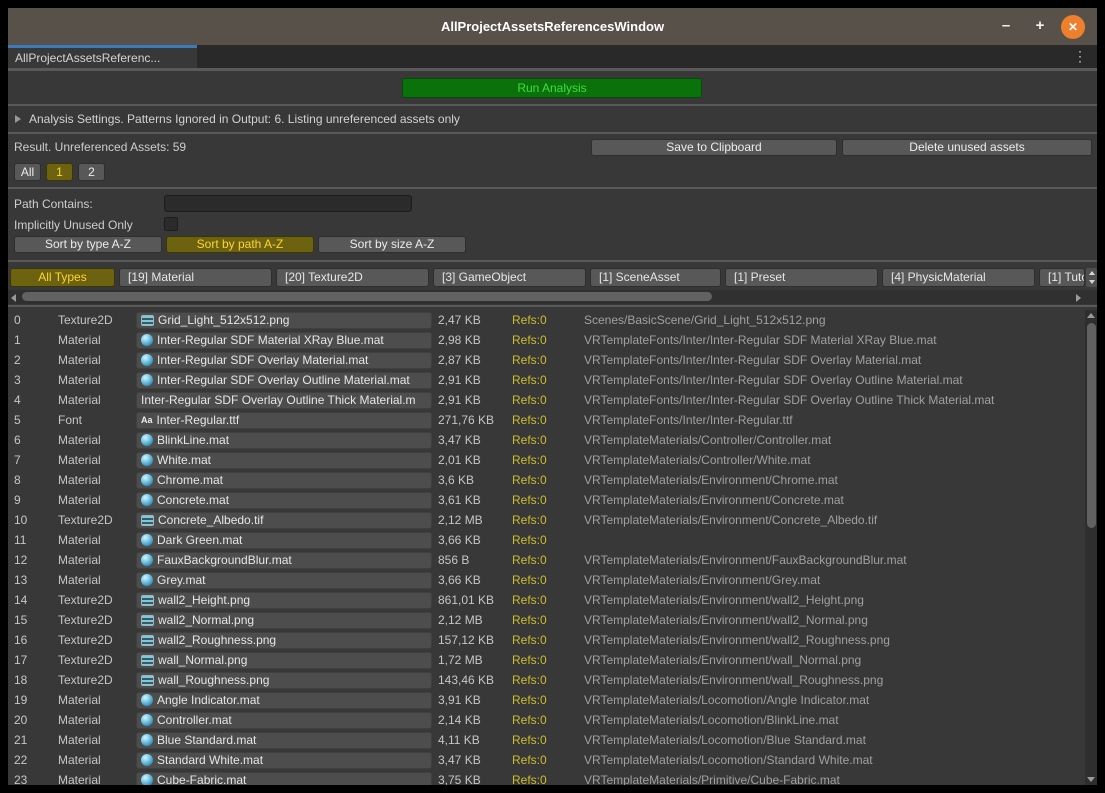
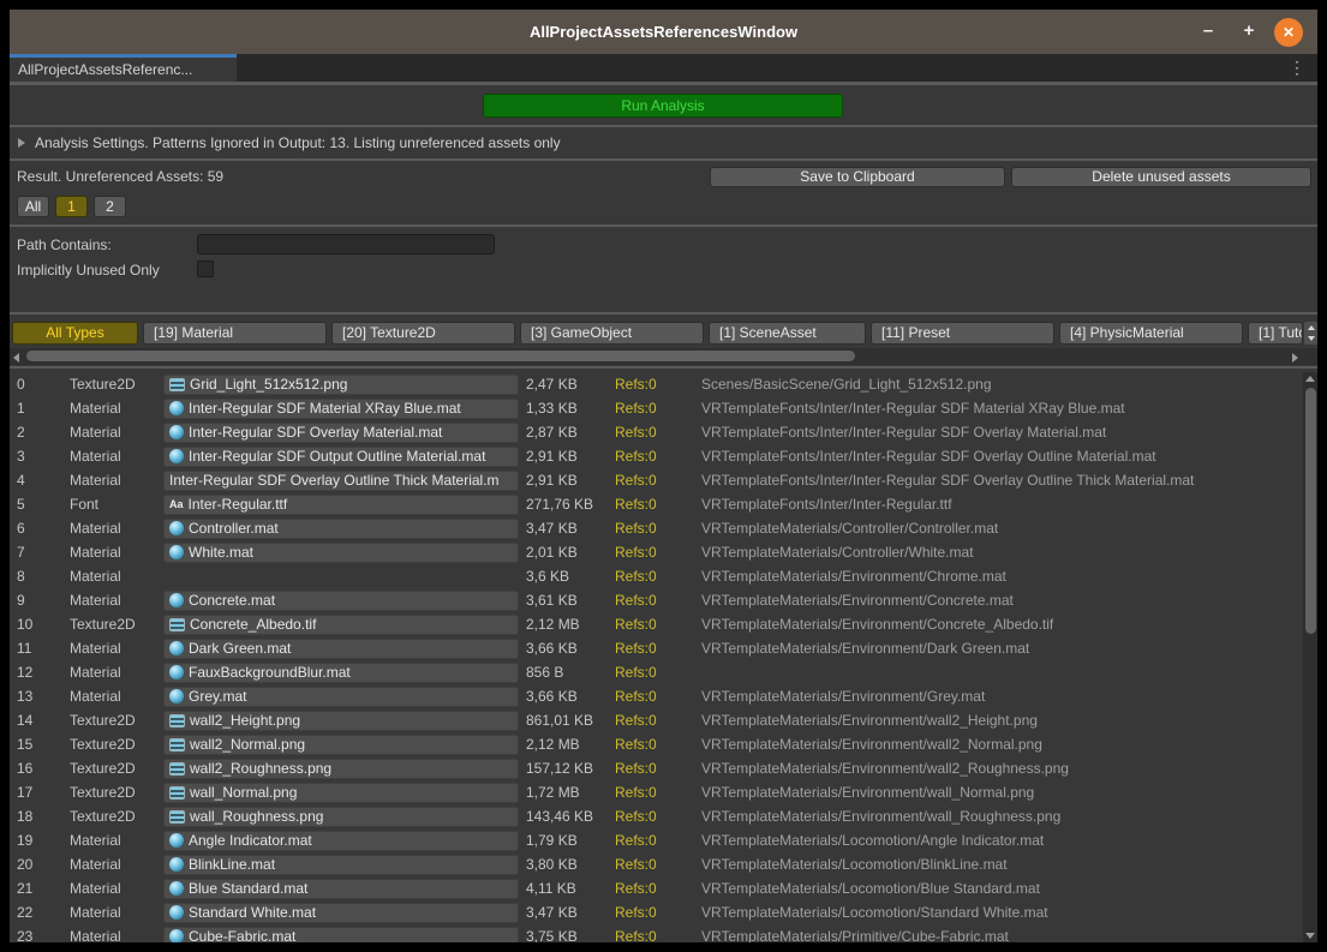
  AllProjectAssetsReferencesWindow
  –
  +
  ✕
  AllProjectAssetsReferenc...
  ⋮
  Run Analysis
- Analysis Settings. Patterns Ignored in Output: 6. Listing unreferenced assets only
+ Analysis Settings. Patterns Ignored in Output: 13. Listing unreferenced assets only
  Result. Unreferenced Assets: 59
  Save to Clipboard
  Delete unused assets
  All
  1
  2
  Path Contains:
  Implicitly Unused Only
- Sort by type A-Z
- Sort by path A-Z
- Sort by size A-Z
  All Types
  [19] Material
  [20] Texture2D
  [3] GameObject
  [1] SceneAsset
- [1] Preset
+ [11] Preset
  [4] PhysicMaterial
  [1] Tuto
  0
  Texture2D
  Grid_Light_512x512.png
  2,47 KB
  Refs:0
  Scenes/BasicScene/Grid_Light_512x512.png
  1
  Material
  Inter-Regular SDF Material XRay Blue.mat
- 2,98 KB
+ 1,33 KB
  Refs:0
  VRTemplateFonts/Inter/Inter-Regular SDF Material XRay Blue.mat
  2
  Material
  Inter-Regular SDF Overlay Material.mat
  2,87 KB
  Refs:0
  VRTemplateFonts/Inter/Inter-Regular SDF Overlay Material.mat
  3
  Material
- Inter-Regular SDF Overlay Outline Material.mat
+ Inter-Regular SDF Output Outline Material.mat
  2,91 KB
  Refs:0
  VRTemplateFonts/Inter/Inter-Regular SDF Overlay Outline Material.mat
  4
  Material
  Inter-Regular SDF Overlay Outline Thick Material.m
  2,91 KB
  Refs:0
  VRTemplateFonts/Inter/Inter-Regular SDF Overlay Outline Thick Material.mat
  5
  Font
  Aa
  Inter-Regular.ttf
  271,76 KB
  Refs:0
  VRTemplateFonts/Inter/Inter-Regular.ttf
  6
  Material
- BlinkLine.mat
+ Controller.mat
  3,47 KB
  Refs:0
  VRTemplateMaterials/Controller/Controller.mat
  7
  Material
  White.mat
  2,01 KB
  Refs:0
  VRTemplateMaterials/Controller/White.mat
  8
  Material
- Chrome.mat
  3,6 KB
  Refs:0
  VRTemplateMaterials/Environment/Chrome.mat
  9
  Material
  Concrete.mat
  3,61 KB
  Refs:0
  VRTemplateMaterials/Environment/Concrete.mat
  10
  Texture2D
  Concrete_Albedo.tif
  2,12 MB
  Refs:0
  VRTemplateMaterials/Environment/Concrete_Albedo.tif
  11
  Material
  Dark Green.mat
  3,66 KB
  Refs:0
+ VRTemplateMaterials/Environment/Dark Green.mat
  12
  Material
  FauxBackgroundBlur.mat
  856 B
  Refs:0
- VRTemplateMaterials/Environment/FauxBackgroundBlur.mat
  13
  Material
  Grey.mat
  3,66 KB
  Refs:0
  VRTemplateMaterials/Environment/Grey.mat
  14
  Texture2D
  wall2_Height.png
  861,01 KB
  Refs:0
  VRTemplateMaterials/Environment/wall2_Height.png
  15
  Texture2D
  wall2_Normal.png
  2,12 MB
  Refs:0
  VRTemplateMaterials/Environment/wall2_Normal.png
  16
  Texture2D
  wall2_Roughness.png
  157,12 KB
  Refs:0
  VRTemplateMaterials/Environment/wall2_Roughness.png
  17
  Texture2D
  wall_Normal.png
  1,72 MB
  Refs:0
  VRTemplateMaterials/Environment/wall_Normal.png
  18
  Texture2D
  wall_Roughness.png
  143,46 KB
  Refs:0
  VRTemplateMaterials/Environment/wall_Roughness.png
  19
  Material
  Angle Indicator.mat
- 3,91 KB
+ 1,79 KB
  Refs:0
  VRTemplateMaterials/Locomotion/Angle Indicator.mat
  20
  Material
- Controller.mat
+ BlinkLine.mat
- 2,14 KB
+ 3,80 KB
  Refs:0
  VRTemplateMaterials/Locomotion/BlinkLine.mat
  21
  Material
  Blue Standard.mat
  4,11 KB
  Refs:0
  VRTemplateMaterials/Locomotion/Blue Standard.mat
  22
  Material
  Standard White.mat
  3,47 KB
  Refs:0
  VRTemplateMaterials/Locomotion/Standard White.mat
  23
  Material
  Cube-Fabric.mat
  3,75 KB
  Refs:0
  VRTemplateMaterials/Primitive/Cube-Fabric.mat
